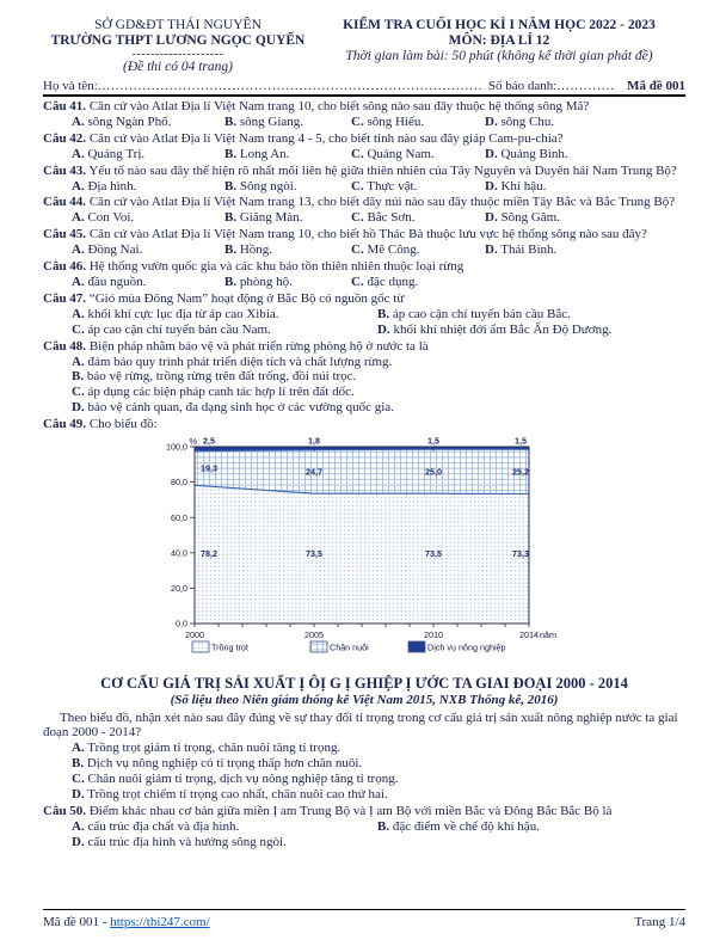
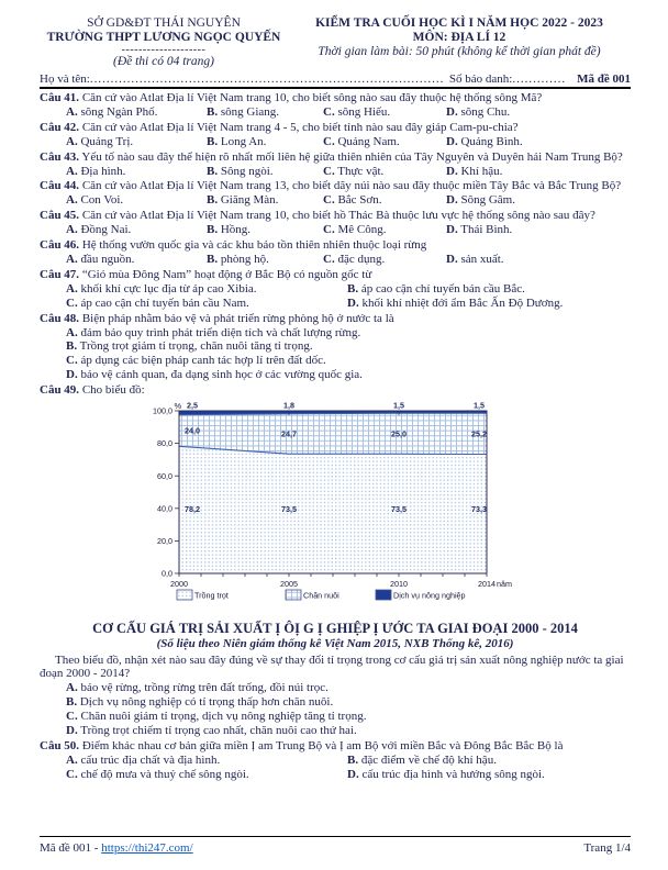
  SỞ GD&ĐT THÁI NGUYÊN
  TRƯỜNG THPT LƯƠNG NGỌC QUYẾN
  --------------------
  (Đề thi có 04 trang)
  KIỂM TRA CUỐI HỌC KÌ I NĂM HỌC 2022 - 2023
  MÔN: ĐỊA LÍ 12
  Thời gian làm bài: 50 phút (không kể thời gian phát đề)
  Họ và tên:
  ......................................................................................
  Số báo danh:
  .............
  Mã đề 001
  Câu 41. Căn cứ vào Atlat Địa lí Việt Nam trang 10, cho biết sông nào sau đây thuộc hệ thống sông Mã?
  A. sông Ngàn Phố.
  B. sông Giang.
  C. sông Hiếu.
  D. sông Chu.
  Câu 42. Căn cứ vào Atlat Địa lí Việt Nam trang 4 - 5, cho biết tỉnh nào sau đây giáp Cam-pu-chia?
  A. Quảng Trị.
  B. Long An.
  C. Quảng Nam.
  D. Quảng Bình.
  Câu 43. Yếu tố nào sau đây thể hiện rõ nhất mối liên hệ giữa thiên nhiên của Tây Nguyên và Duyên hải Nam Trung Bộ?
  A. Địa hình.
  B. Sông ngòi.
  C. Thực vật.
  D. Khí hậu.
  Câu 44. Căn cứ vào Atlat Địa lí Việt Nam trang 13, cho biết dãy núi nào sau đây thuộc miền Tây Bắc và Bắc Trung Bộ?
  A. Con Voi.
  B. Giăng Màn.
  C. Bắc Sơn.
  D. Sông Gâm.
  Câu 45. Căn cứ vào Atlat Địa lí Việt Nam trang 10, cho biết hồ Thác Bà thuộc lưu vực hệ thống sông nào sau đây?
  A. Đồng Nai.
  B. Hồng.
  C. Mê Công.
  D. Thái Bình.
  Câu 46. Hệ thống vườn quốc gia và các khu bảo tồn thiên nhiên thuộc loại rừng
  A. đầu nguồn.
  B. phòng hộ.
  C. đặc dụng.
+ D. sản xuất.
  Câu 47. “Gió mùa Đông Nam” hoạt động ở Bắc Bộ có nguồn gốc từ
  A. khối khí cực lục địa từ áp cao Xibia.
  B. áp cao cận chí tuyến bán cầu Bắc.
  C. áp cao cận chí tuyến bán cầu Nam.
  D. khối khí nhiệt đới ẩm Bắc Ấn Độ Dương.
  Câu 48. Biện pháp nhằm bảo vệ và phát triển rừng phòng hộ ở nước ta là
  A. đảm bảo quy trình phát triển diện tích và chất lượng rừng.
- B. bảo vệ rừng, trồng rừng trên đất trống, đồi núi trọc.
+ B. Trồng trọt giảm tỉ trọng, chăn nuôi tăng tỉ trọng.
  C. áp dụng các biện pháp canh tác hợp lí trên đất dốc.
  D. bảo vệ cảnh quan, đa dạng sinh học ở các vường quốc gia.
  Câu 49. Cho biểu đồ:
  100,0
  80,0
  60,0
  40,0
  20,0
  0,0
  %
  2000
  2005
  2010
  2014
  năm
  2,5
  1,8
  1,5
  1,5
- 19,3
+ 24,0
  24,7
  25,0
  25,2
  78,2
  73,5
  73,5
  73,3
  Trồng trọt
  Chăn nuôi
  Dịch vụ nông nghiệp
  CƠ CẤU GIÁ TRỊ SẢI XUẤT Ị ÔỊ G Ị GHIỆP Ị ƯỚC TA GIAI ĐOẠI 2000 - 2014
  (Số liệu theo Niên giám thống kê Việt Nam 2015, NXB Thống kê, 2016)
  Theo biểu đồ, nhận xét nào sau đây đúng về sự thay đổi tỉ trọng trong cơ cấu giá trị sản xuất nông nghiệp nước ta giai đoạn 2000 - 2014?
- A. Trồng trọt giảm tỉ trọng, chăn nuôi tăng tỉ trọng.
+ A. bảo vệ rừng, trồng rừng trên đất trống, đồi núi trọc.
  B. Dịch vụ nông nghiệp có tỉ trọng thấp hơn chăn nuôi.
  C. Chăn nuôi giảm tỉ trọng, dịch vụ nông nghiệp tăng tỉ trọng.
  D. Trồng trọt chiếm tỉ trọng cao nhất, chăn nuôi cao thứ hai.
  Câu 50. Điểm khác nhau cơ bản giữa miền Ị am Trung Bộ và Ị am Bộ với miền Bắc và Đông Bắc Bắc Bộ là
  A. cấu trúc địa chất và địa hình.
  B. đặc điểm về chế độ khí hậu.
+ C. chế độ mưa và thuỷ chế sông ngòi.
  D. cấu trúc địa hình và hướng sông ngòi.
  Mã đề 001 - https://thi247.com/
  Trang 1/4
